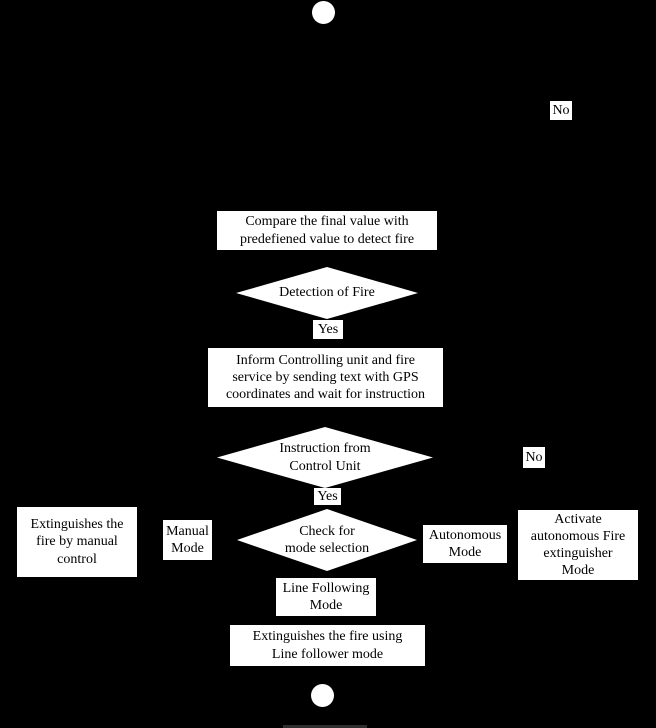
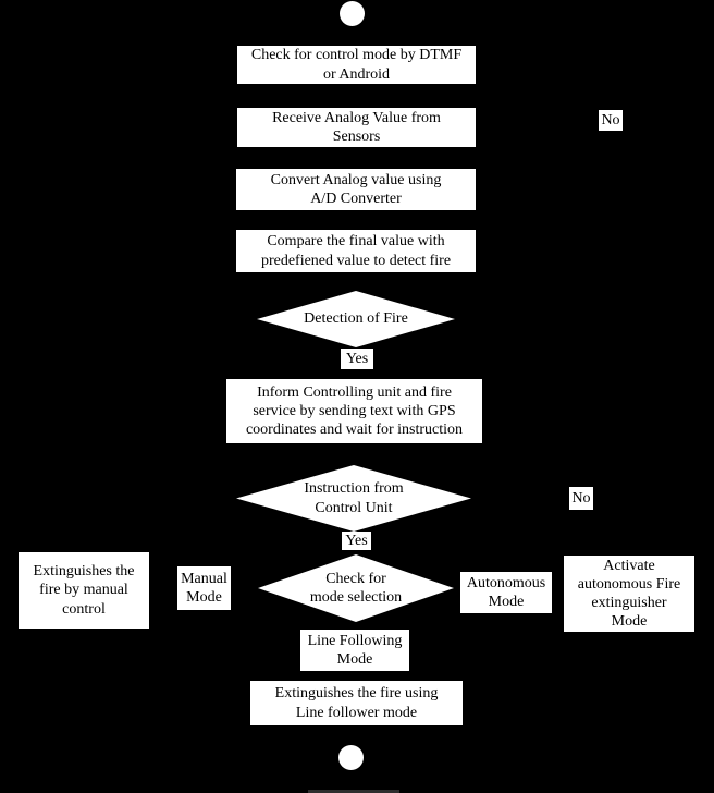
+ Check for control mode by DTMF
+ or Android
+ Receive Analog Value from
+ Sensors
+ Convert Analog value using
+ A/D Converter
  Compare the final value with
  predefiened value to detect fire
  Detection of Fire
  Yes
  No
  Inform Controlling unit and fire
  service by sending text with GPS
  coordinates and wait for instruction
  Instruction from
  Control Unit
  Yes
  No
  Check for
  mode selection
  Manual
  Mode
  Extinguishes the
  fire by manual
  control
  Autonomous
  Mode
  Activate
  autonomous Fire
  extinguisher
  Mode
  Line Following
  Mode
  Extinguishes the fire using
  Line follower mode
